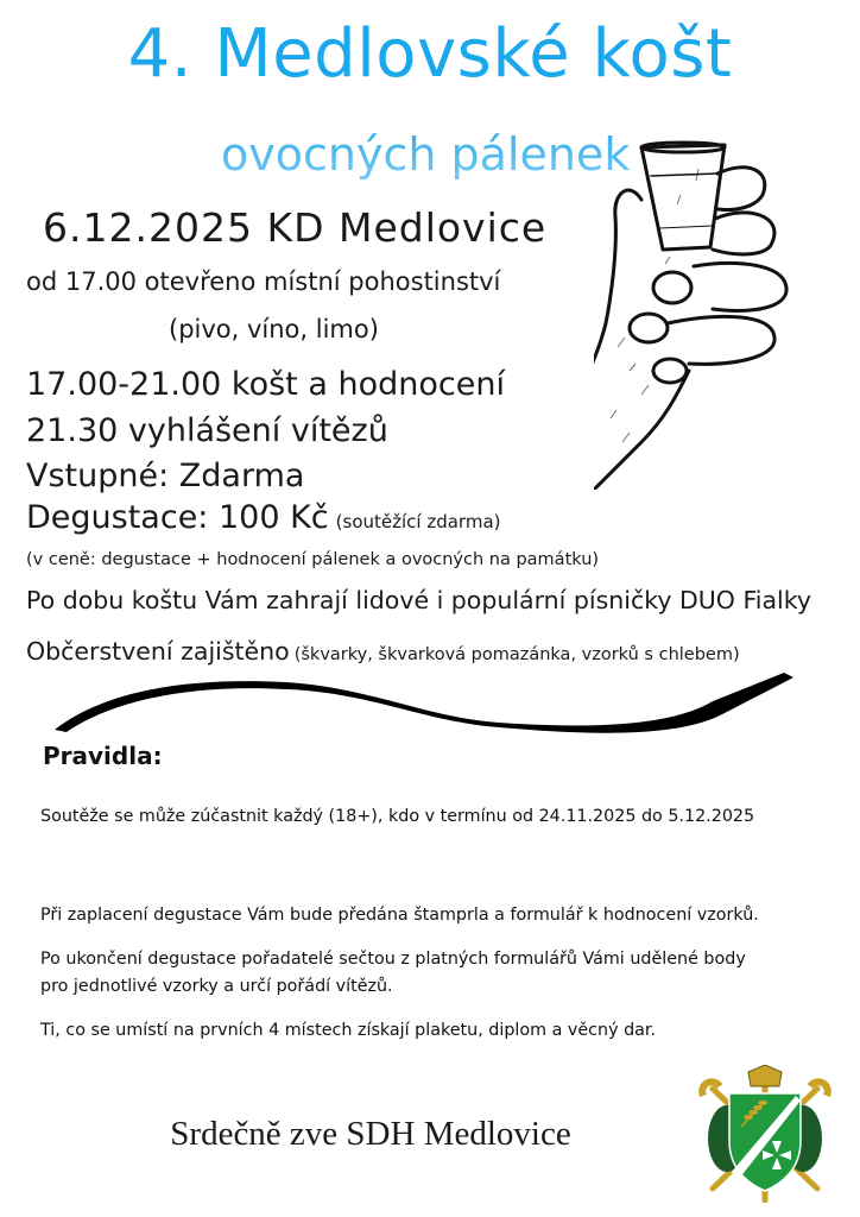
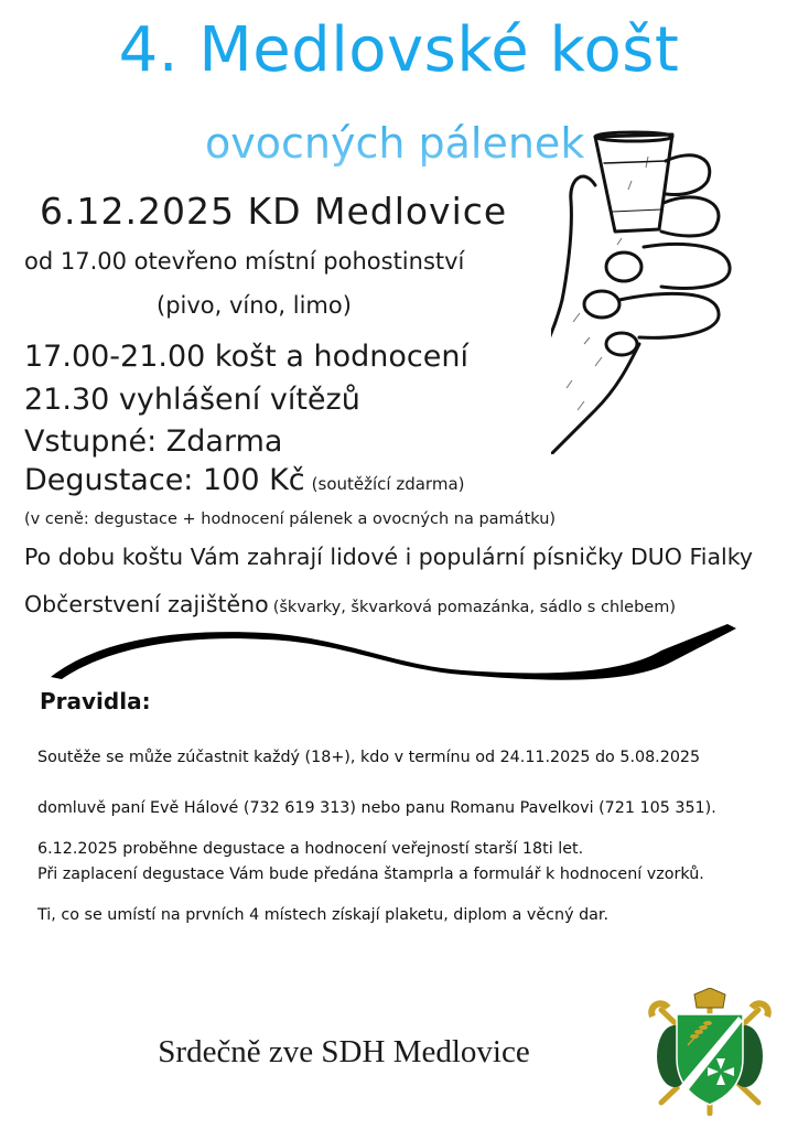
  4. Medlovské košt
  ovocných pálenek
  6.12.2025 KD Medlovice
  od 17.00 otevřeno místní pohostinství
  (pivo, víno, limo)
  17.00-21.00 košt a hodnocení
  21.30 vyhlášení vítězů
  Vstupné: Zdarma
  Degustace: 100 Kč (soutěžící zdarma)
  (v ceně: degustace + hodnocení pálenek a ovocných na památku)
  Po dobu koštu Vám zahrají lidové i populární písničky DUO Fialky
- Občerstvení zajištěno (škvarky, škvarková pomazánka, vzorků s chlebem)
+ Občerstvení zajištěno (škvarky, škvarková pomazánka, sádlo s chlebem)
  Pravidla:
- Soutěže se může zúčastnit každý (18+), kdo v termínu od 24.11.2025 do 5.12.2025
+ Soutěže se může zúčastnit každý (18+), kdo v termínu od 24.11.2025 do 5.08.2025
+ domluvě paní Evě Hálové (732 619 313) nebo panu Romanu Pavelkovi (721 105 351).
+ 6.12.2025 proběhne degustace a hodnocení veřejností starší 18ti let.
  Při zaplacení degustace Vám bude předána štamprla a formulář k hodnocení vzorků.
- Po ukončení degustace pořadatelé sečtou z platných formulářů Vámi udělené body
- pro jednotlivé vzorky a určí pořádí vítězů.
  Ti, co se umístí na prvních 4 místech získají plaketu, diplom a věcný dar.
  Srdečně zve SDH Medlovice
